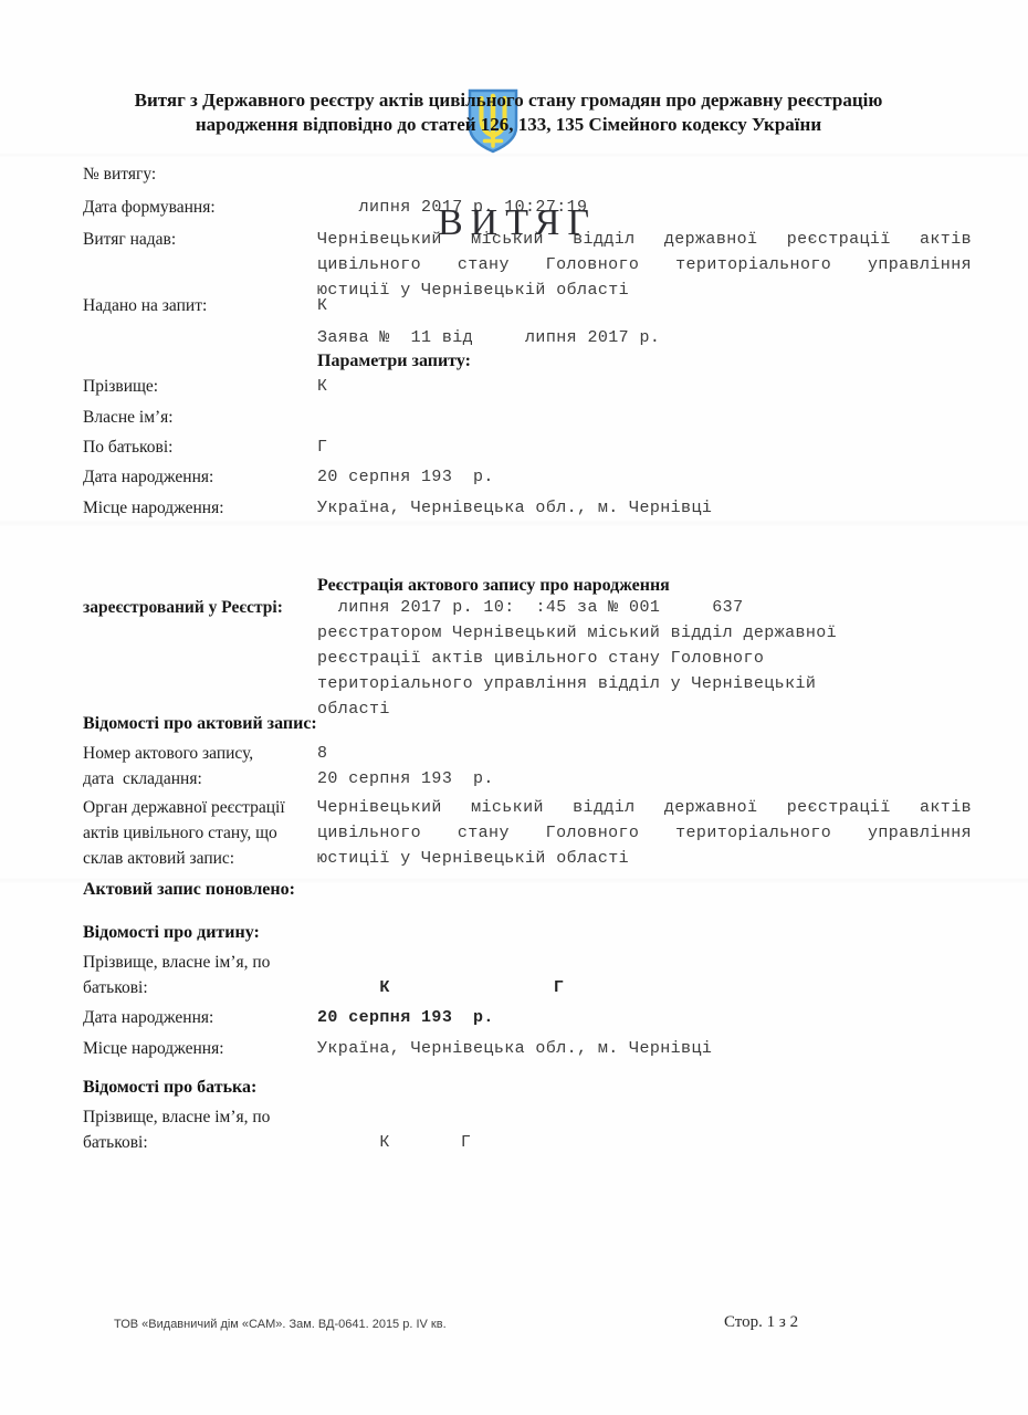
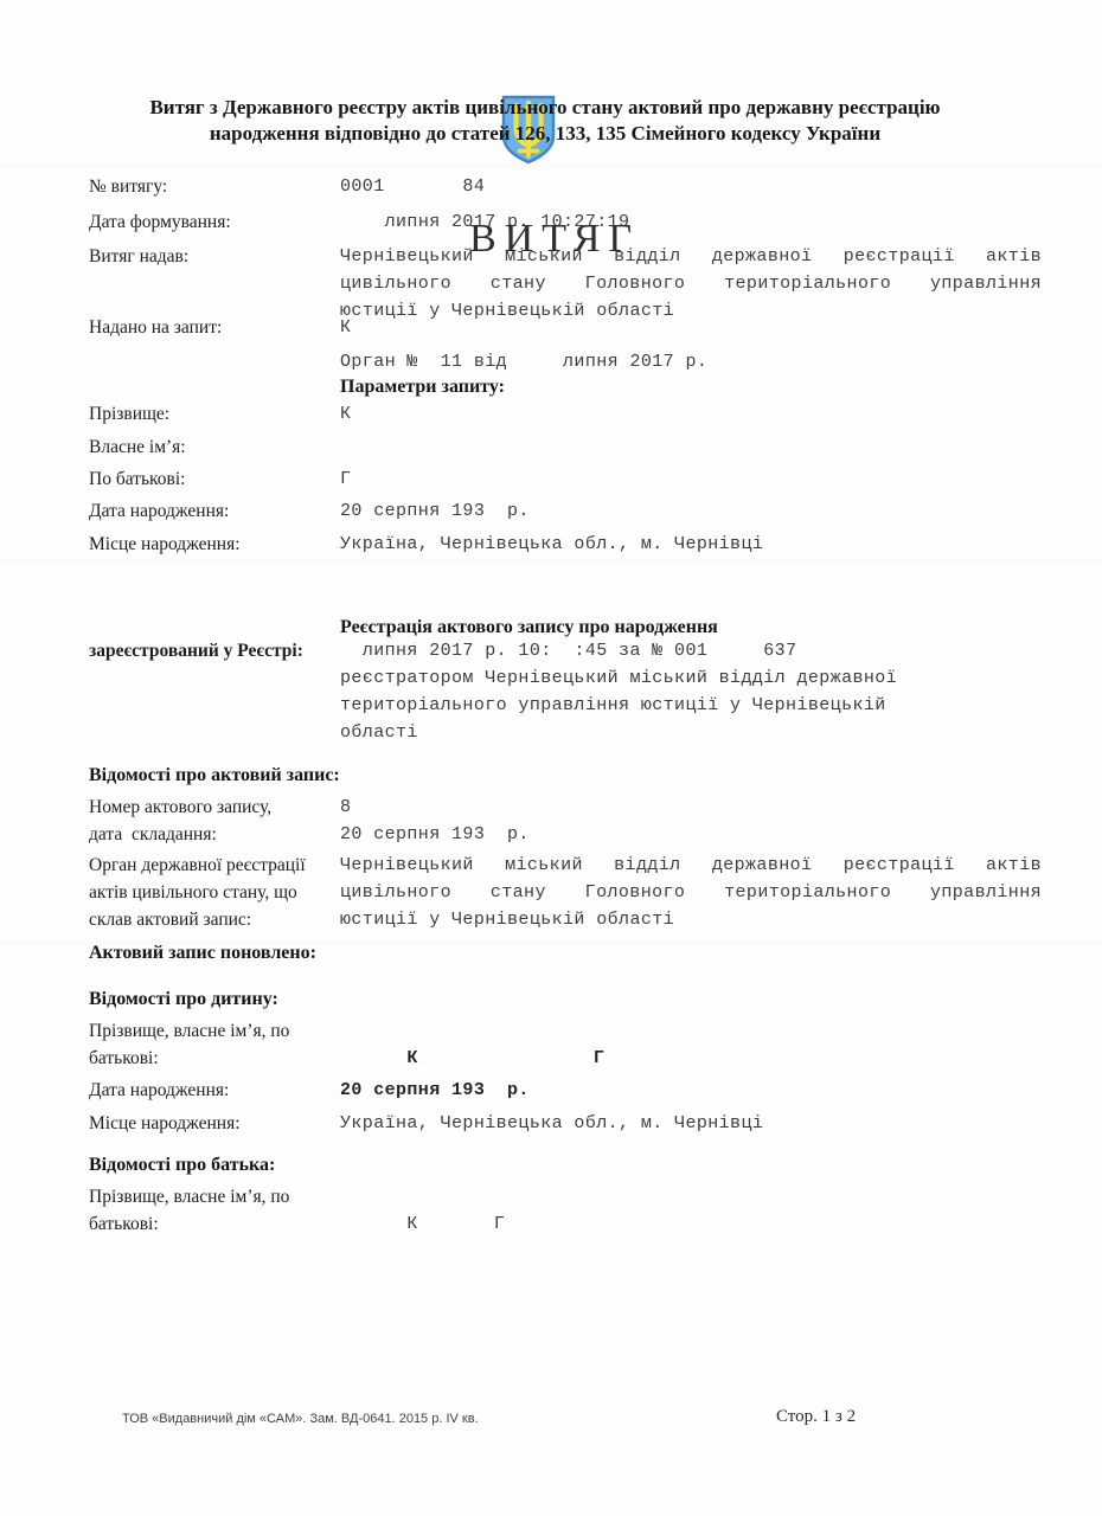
- Витяг з Державного реєстру актів цивільного стану громадян про державну реєстрацію
+ Витяг з Державного реєстру актів цивільного стану актовий про державну реєстрацію
  народження відповідно до статей 126, 133, 135 Сімейного кодексу України
  ВИТЯГ
  № витягу:
+ 0001 84
  Дата формування:
  липня 2017 р. 10:27:19
  Витяг надав:
  Чернівецький міський відділ державної реєстрації актів
  цивільного стану Головного територіального управління
  юстиції у Чернівецькій області
  Надано на запит:
  К
- Заява № 11 від липня 2017 р.
+ Орган № 11 від липня 2017 р.
  Параметри запиту:
  Прізвище:
  К
  Власне ім’я:
  По батькові:
  Г
  Дата народження:
  20 серпня 193 р.
  Місце народження:
  Україна, Чернівецька обл., м. Чернівці
  Реєстрація актового запису про народження
  зареєстрований у Реєстрі:
  липня 2017 р. 10: :45 за № 001 637
  реєстратором Чернівецький міський відділ державної
- реєстрації актів цивільного стану Головного
- територіального управління відділ у Чернівецькій
+ територіального управління юстиції у Чернівецькій
  області
  Відомості про актовий запис:
  Номер актового запису,
  дата складання:
  8
  20 серпня 193 р.
  Орган державної реєстрації
  актів цивільного стану, що
  склав актовий запис:
  Чернівецький міський відділ державної реєстрації актів
  цивільного стану Головного територіального управління
  юстиції у Чернівецькій області
  Актовий запис поновлено:
  Відомості про дитину:
  Прізвище, власне ім’я, по
  батькові:
  К Г
  Дата народження:
  20 серпня 193 р.
  Місце народження:
  Україна, Чернівецька обл., м. Чернівці
  Відомості про батька:
  Прізвище, власне ім’я, по
  батькові:
  К Г
  ТОВ «Видавничий дім «САМ». Зам. ВД-0641. 2015 р. IV кв.
  Стор. 1 з 2
